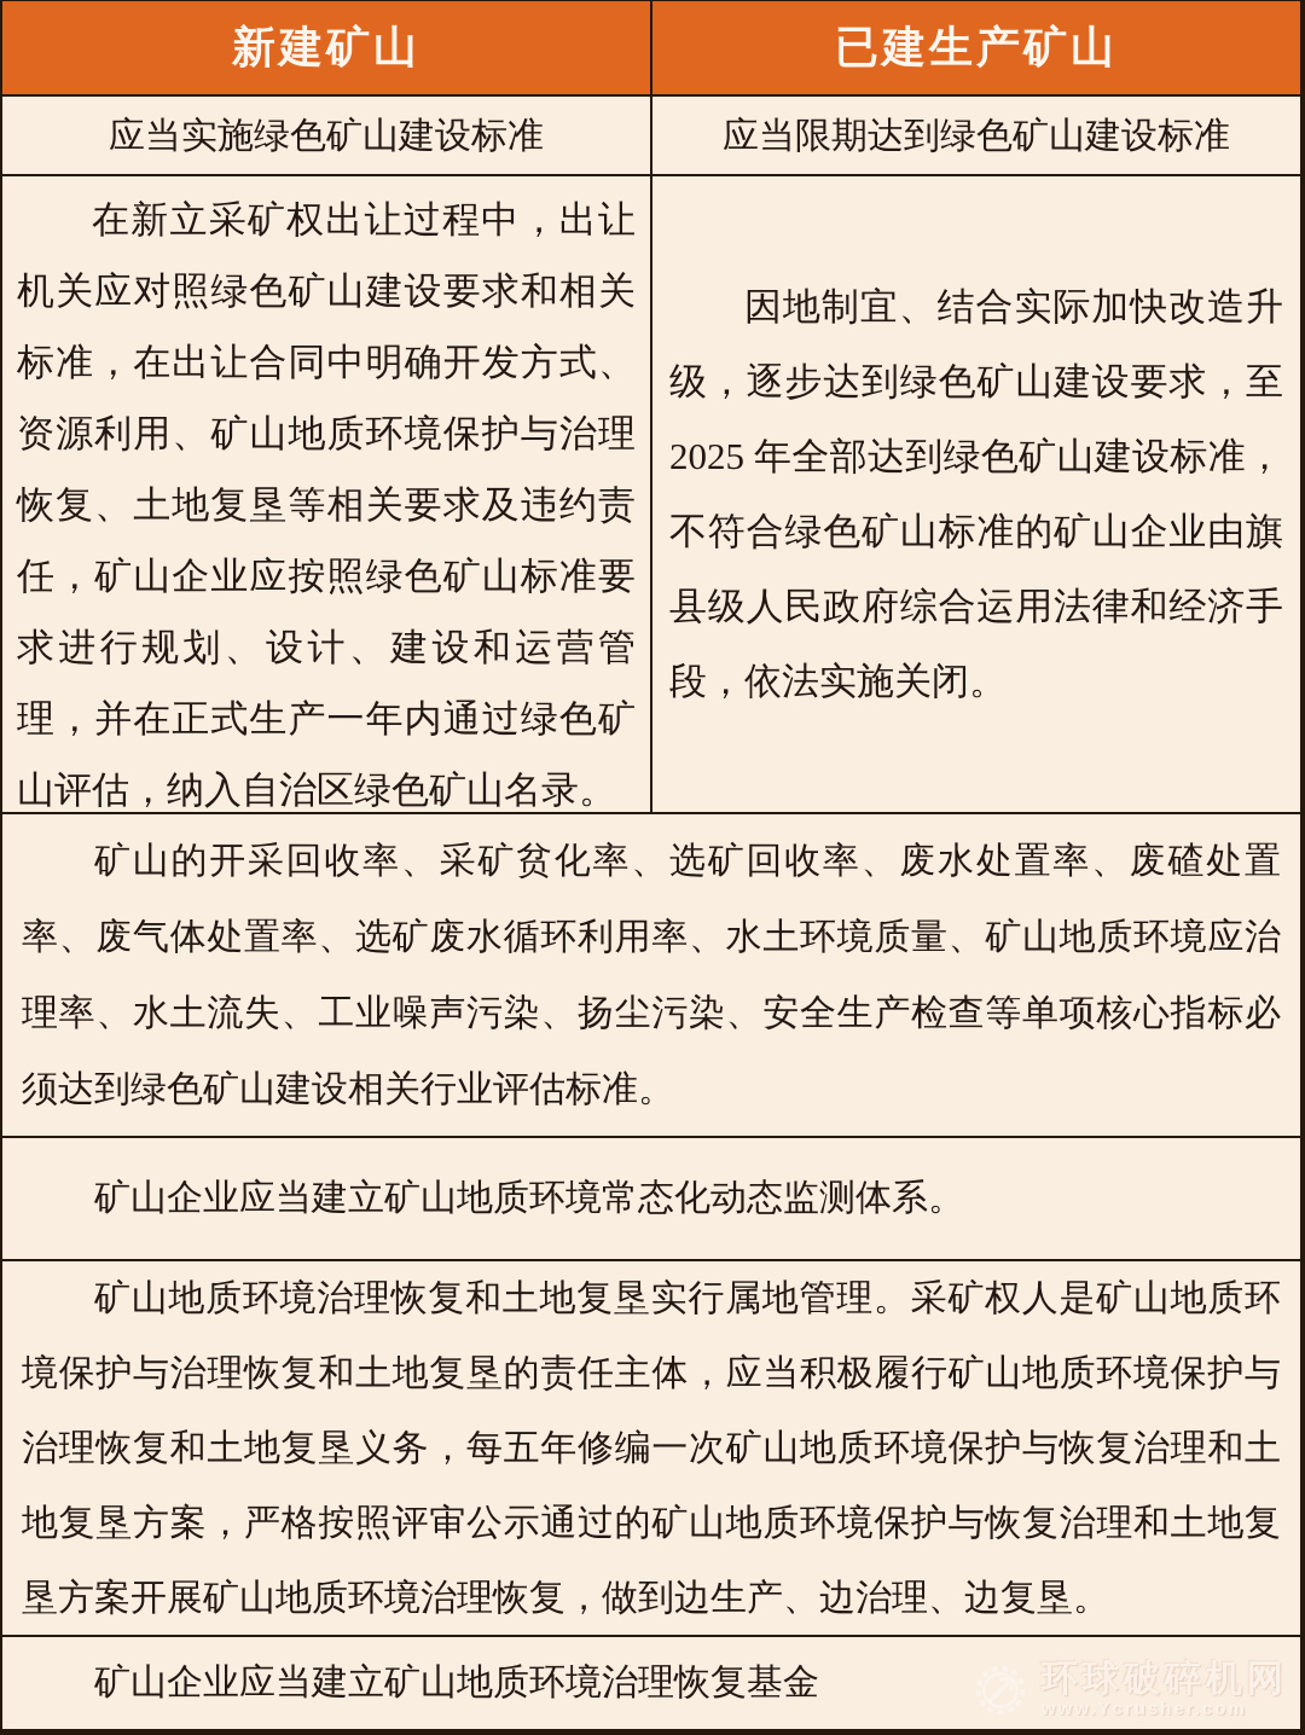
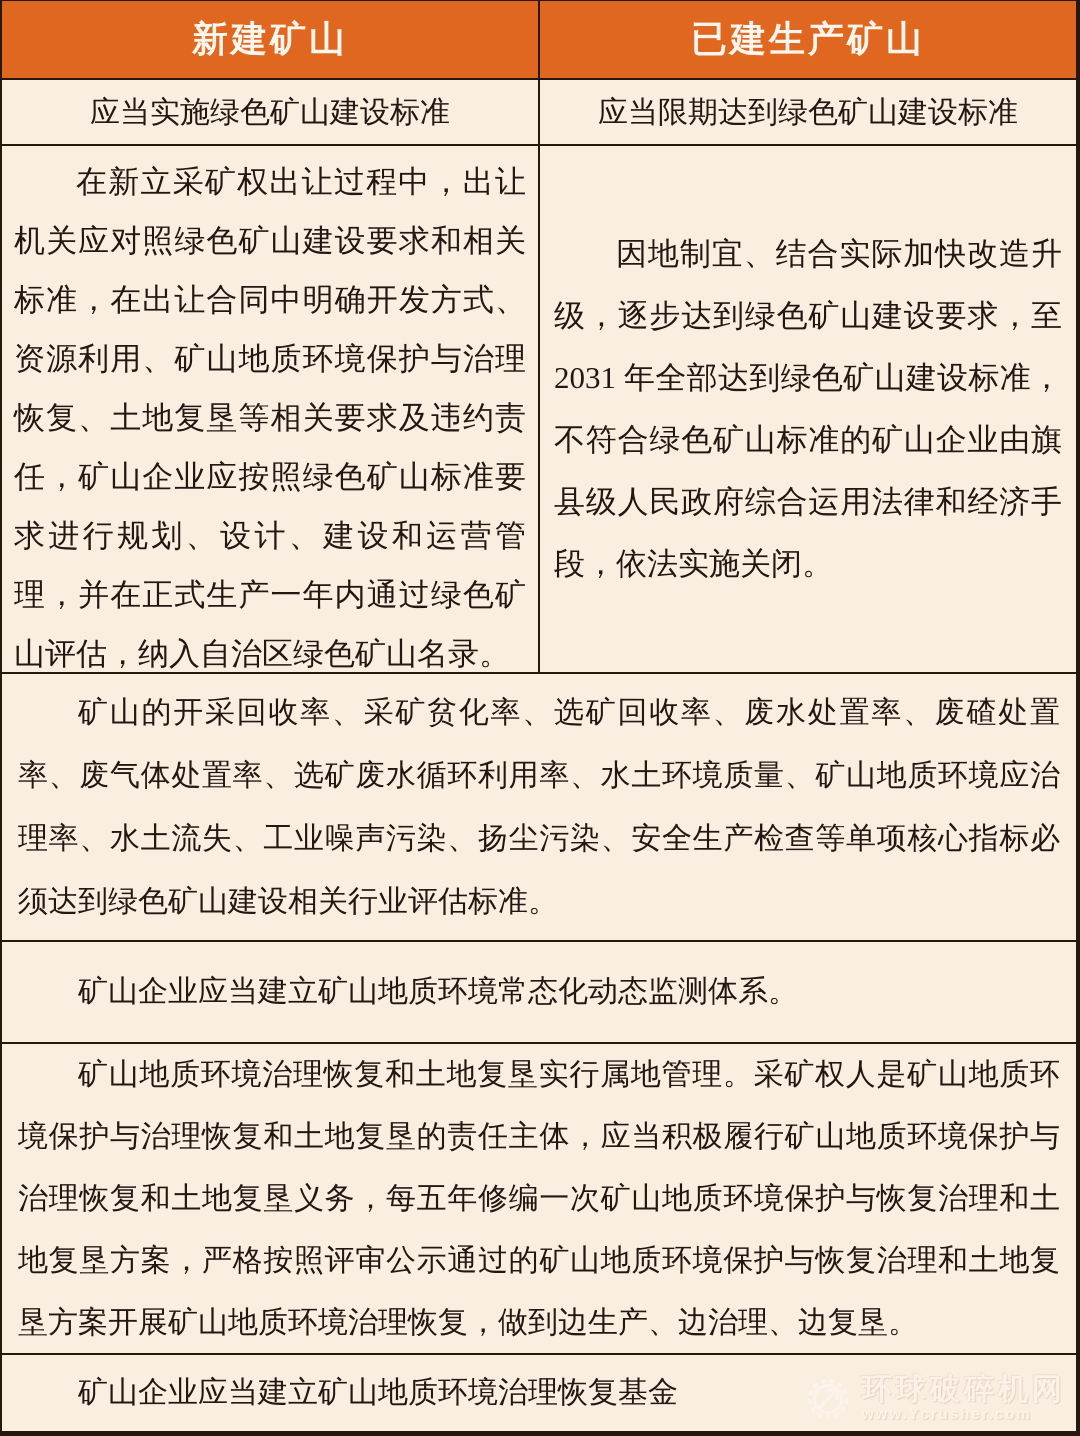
  新建矿山
  已建生产矿山
  应当实施绿色矿山建设标准
  应当限期达到绿色矿山建设标准
  在新立采矿权出让过程中，出让机关应对照绿色矿山建设要求和相关标准，在出让合同中明确开发方式、资源利用、矿山地质环境保护与治理恢复、土地复垦等相关要求及违约责任，矿山企业应按照绿色矿山标准要求进行规划、设计、建设和运营管理，并在正式生产一年内通过绿色矿山评估，纳入自治区绿色矿山名录。
- 因地制宜、结合实际加快改造升级，逐步达到绿色矿山建设要求，至 2025 年全部达到绿色矿山建设标准，不符合绿色矿山标准的矿山企业由旗县级人民政府综合运用法律和经济手段，依法实施关闭。
+ 因地制宜、结合实际加快改造升级，逐步达到绿色矿山建设要求，至 2031 年全部达到绿色矿山建设标准，不符合绿色矿山标准的矿山企业由旗县级人民政府综合运用法律和经济手段，依法实施关闭。
  矿山的开采回收率、采矿贫化率、选矿回收率、废水处置率、废碴处置率、废气体处置率、选矿废水循环利用率、水土环境质量、矿山地质环境应治理率、水土流失、工业噪声污染、扬尘污染、安全生产检查等单项核心指标必须达到绿色矿山建设相关行业评估标准。
  矿山企业应当建立矿山地质环境常态化动态监测体系。
  矿山地质环境治理恢复和土地复垦实行属地管理。采矿权人是矿山地质环境保护与治理恢复和土地复垦的责任主体，应当积极履行矿山地质环境保护与治理恢复和土地复垦义务，每五年修编一次矿山地质环境保护与恢复治理和土地复垦方案，严格按照评审公示通过的矿山地质环境保护与恢复治理和土地复垦方案开展矿山地质环境治理恢复，做到边生产、边治理、边复垦。
  矿山企业应当建立矿山地质环境治理恢复基金
  环球破碎机网
  www.Ycrusher.com
